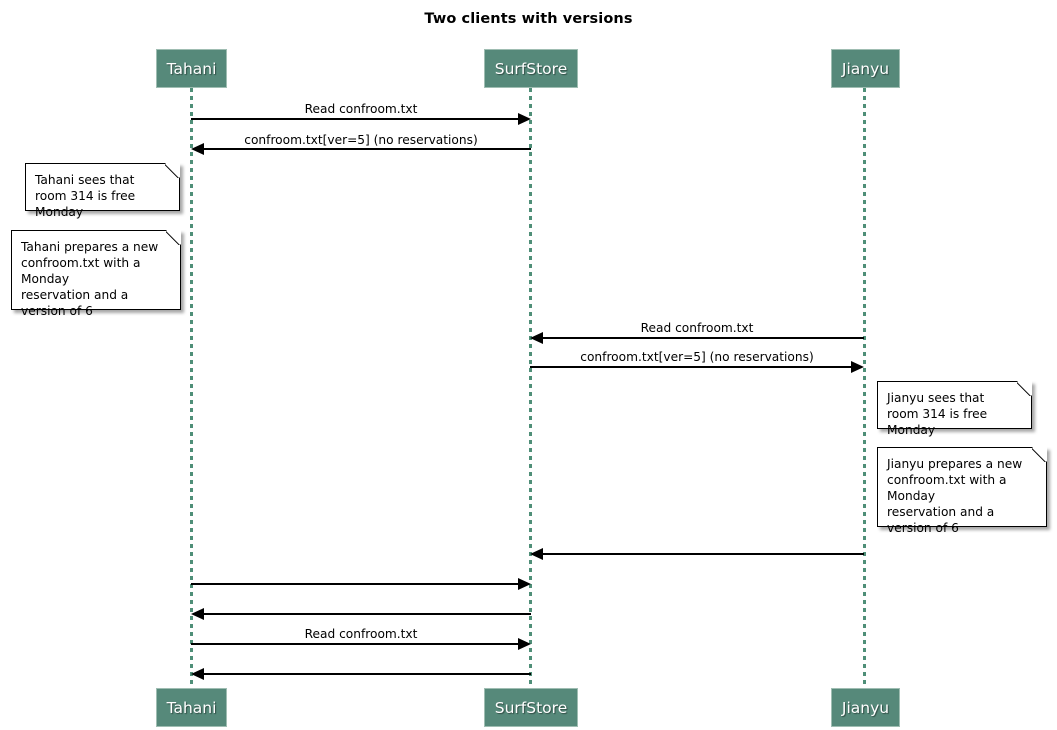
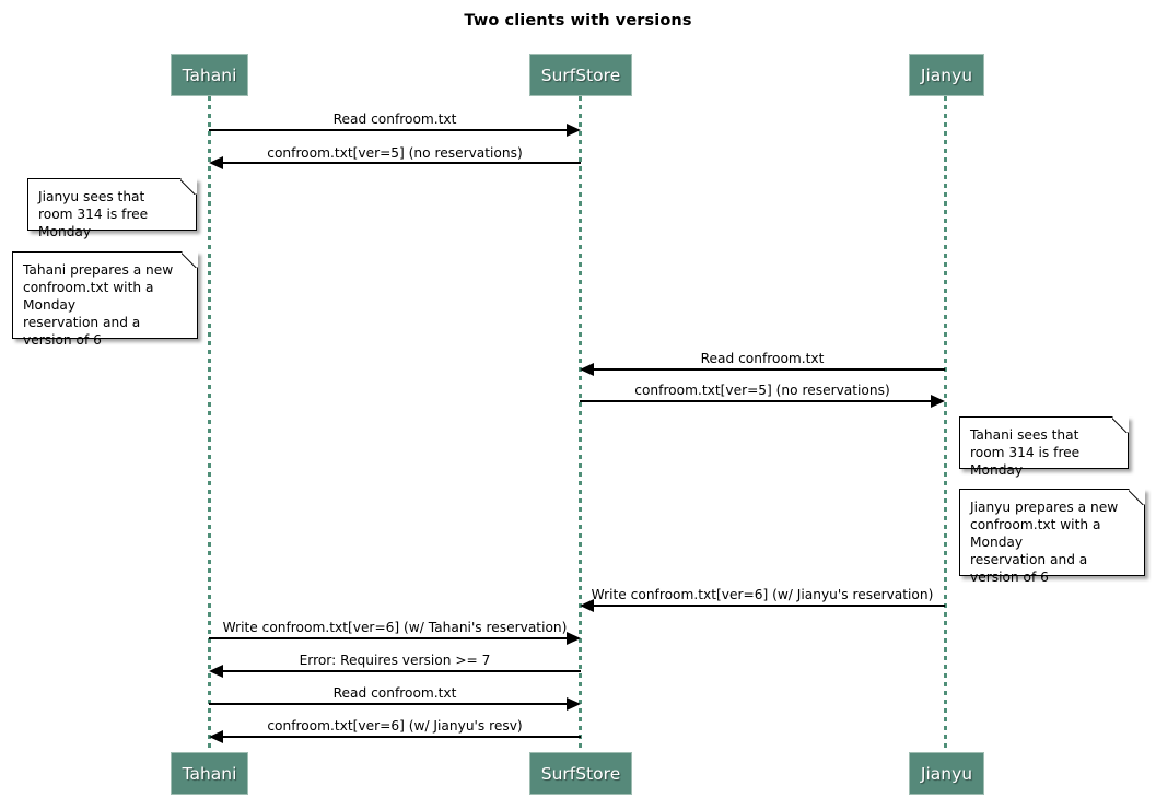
  Two clients with versions
  Tahani
  SurfStore
  Jianyu
  Tahani
  SurfStore
  Jianyu
  Read confroom.txt
  confroom.txt[ver=5] (no reservations)
  Read confroom.txt
  confroom.txt[ver=5] (no reservations)
+ Write confroom.txt[ver=6] (w/ Jianyu's reservation)
+ Write confroom.txt[ver=6] (w/ Tahani's reservation)
+ Error: Requires version >= 7
  Read confroom.txt
+ confroom.txt[ver=6] (w/ Jianyu's resv)
- Tahani sees that
+ Jianyu sees that
  room 314 is free Monday
  Tahani prepares a new
  confroom.txt with a Monday
  reservation and a
  version of 6
- Jianyu sees that
+ Tahani sees that
  room 314 is free Monday
  Jianyu prepares a new
  confroom.txt with a Monday
  reservation and a
  version of 6
